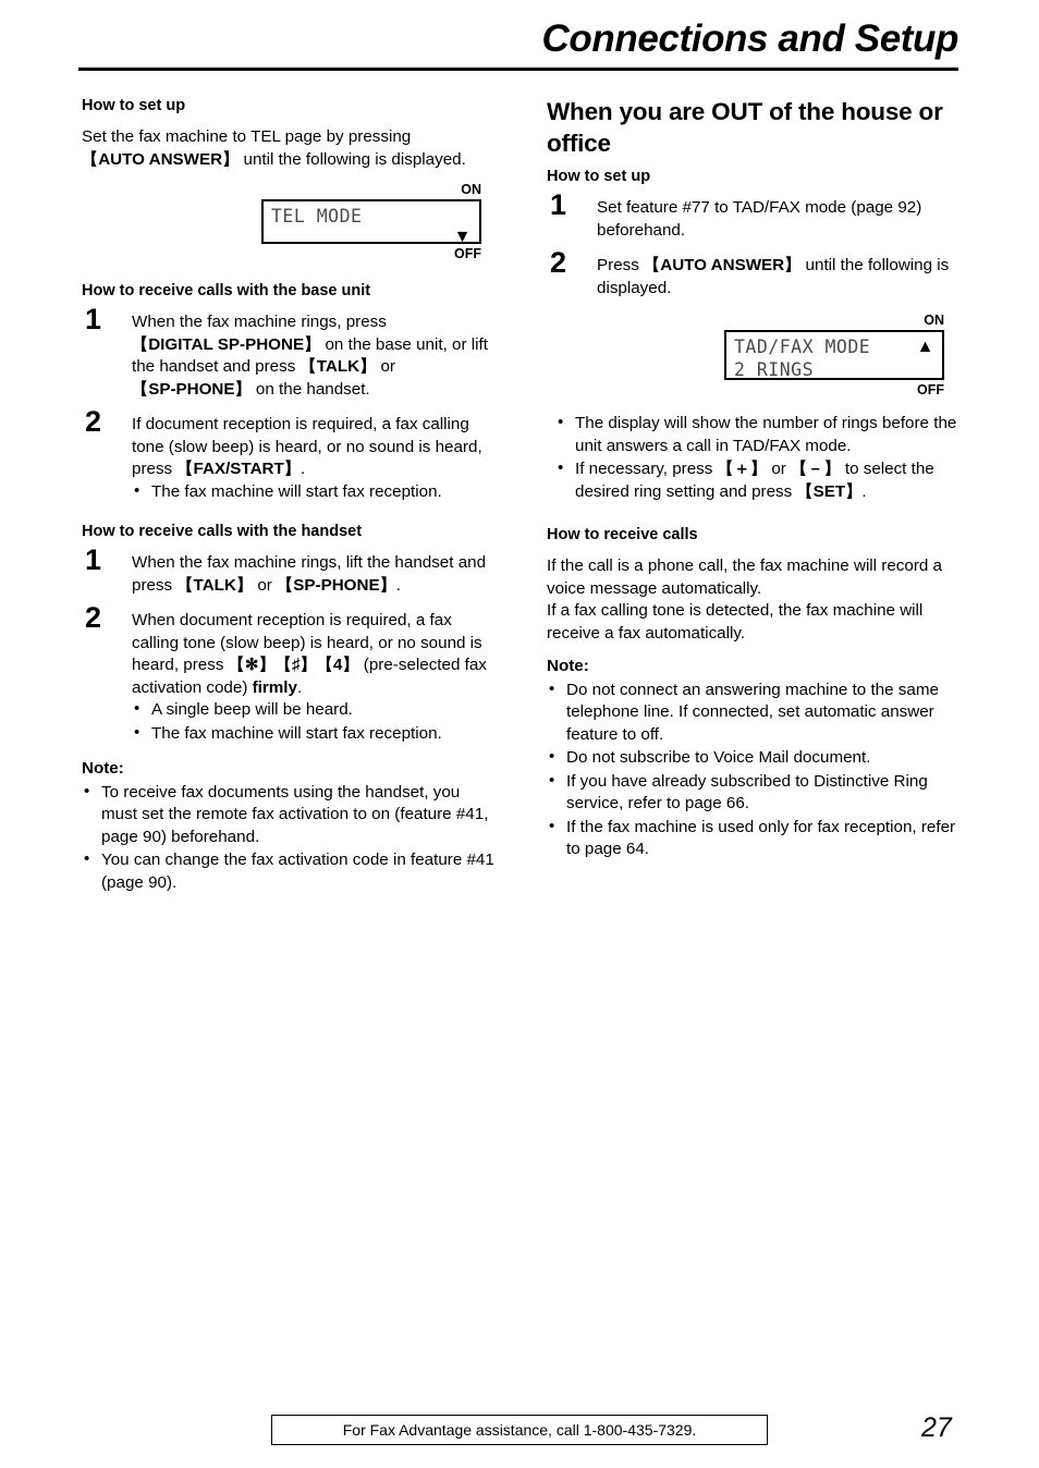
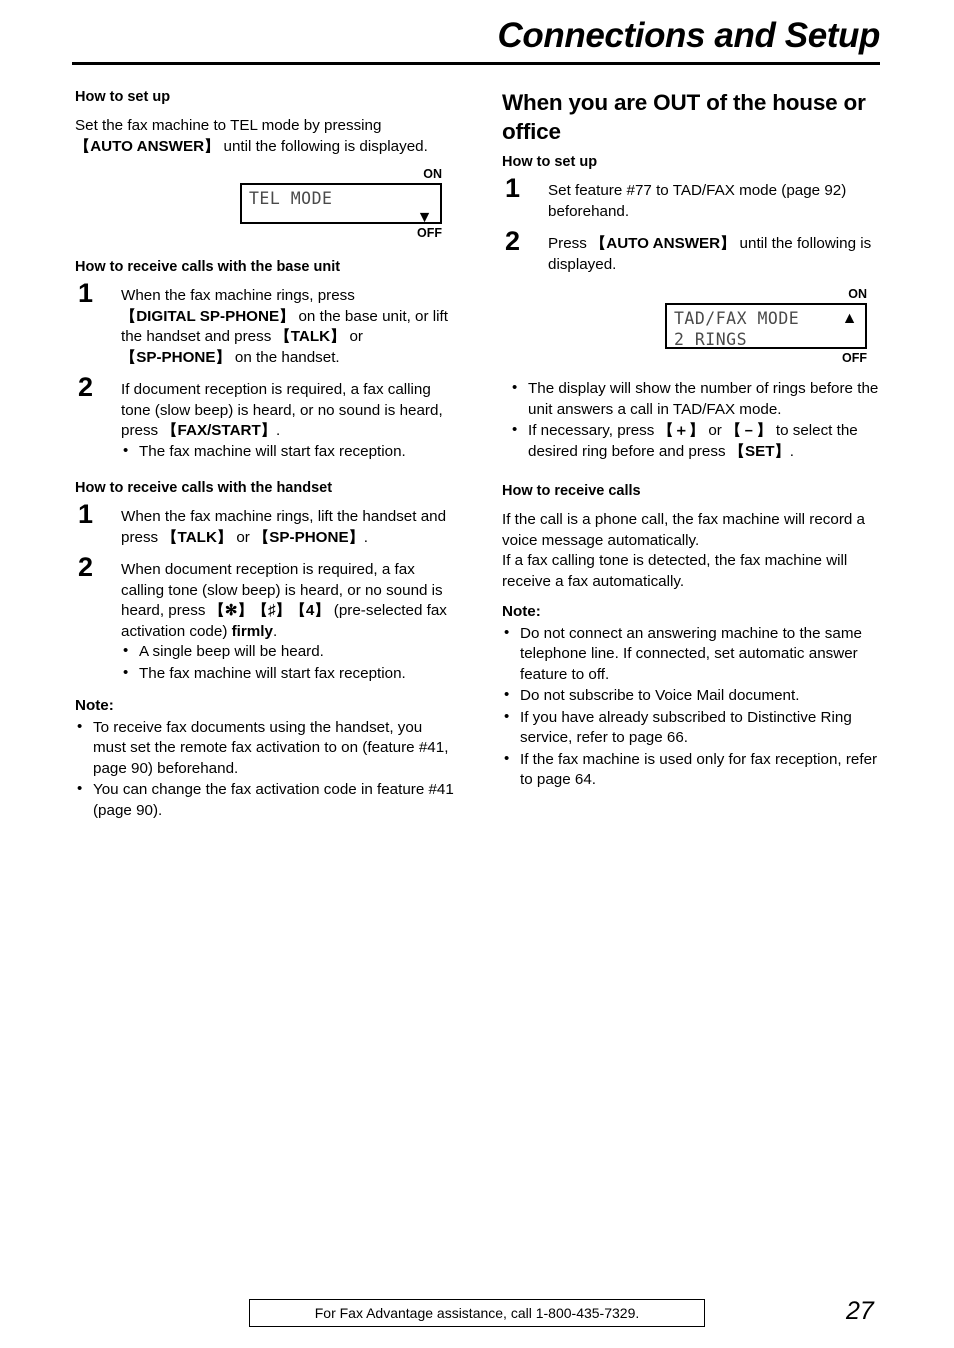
  Connections and Setup
  How to set up
- Set the fax machine to TEL page by pressing 【AUTO ANSWER】 until the following is displayed.
+ Set the fax machine to TEL mode by pressing 【AUTO ANSWER】 until the following is displayed.
  ON
  TEL MODE
  ▼
  OFF
  How to receive calls with the base unit
  1
  When the fax machine rings, press 【DIGITAL SP-PHONE】 on the base unit, or lift the handset and press 【TALK】 or 【SP-PHONE】 on the handset.
  2
  If document reception is required, a fax calling tone (slow beep) is heard, or no sound is heard, press 【FAX/START】.
  The fax machine will start fax reception.
  How to receive calls with the handset
  1
  When the fax machine rings, lift the handset and press 【TALK】 or 【SP-PHONE】.
  2
  When document reception is required, a fax calling tone (slow beep) is heard, or no sound is heard, press 【✻】【♯】【4】 (pre-selected fax activation code) firmly.
  A single beep will be heard.
  The fax machine will start fax reception.
  Note:
  To receive fax documents using the handset, you must set the remote fax activation to on (feature #41, page 90) beforehand.
  You can change the fax activation code in feature #41 (page 90).
  When you are OUT of the house or office
  How to set up
  1
  Set feature #77 to TAD/FAX mode (page 92) beforehand.
  2
  Press 【AUTO ANSWER】 until the following is displayed.
  ON
  TAD/FAX MODE
  ▲
  2 RINGS
  OFF
  The display will show the number of rings before the unit answers a call in TAD/FAX mode.
- If necessary, press 【＋】 or 【－】 to select the desired ring setting and press 【SET】.
+ If necessary, press 【＋】 or 【－】 to select the desired ring before and press 【SET】.
  How to receive calls
  If the call is a phone call, the fax machine will record a voice message automatically.
  If a fax calling tone is detected, the fax machine will receive a fax automatically.
  Note:
  Do not connect an answering machine to the same telephone line. If connected, set automatic answer feature to off.
  Do not subscribe to Voice Mail document.
  If you have already subscribed to Distinctive Ring service, refer to page 66.
  If the fax machine is used only for fax reception, refer to page 64.
  For Fax Advantage assistance, call 1-800-435-7329.
  27
